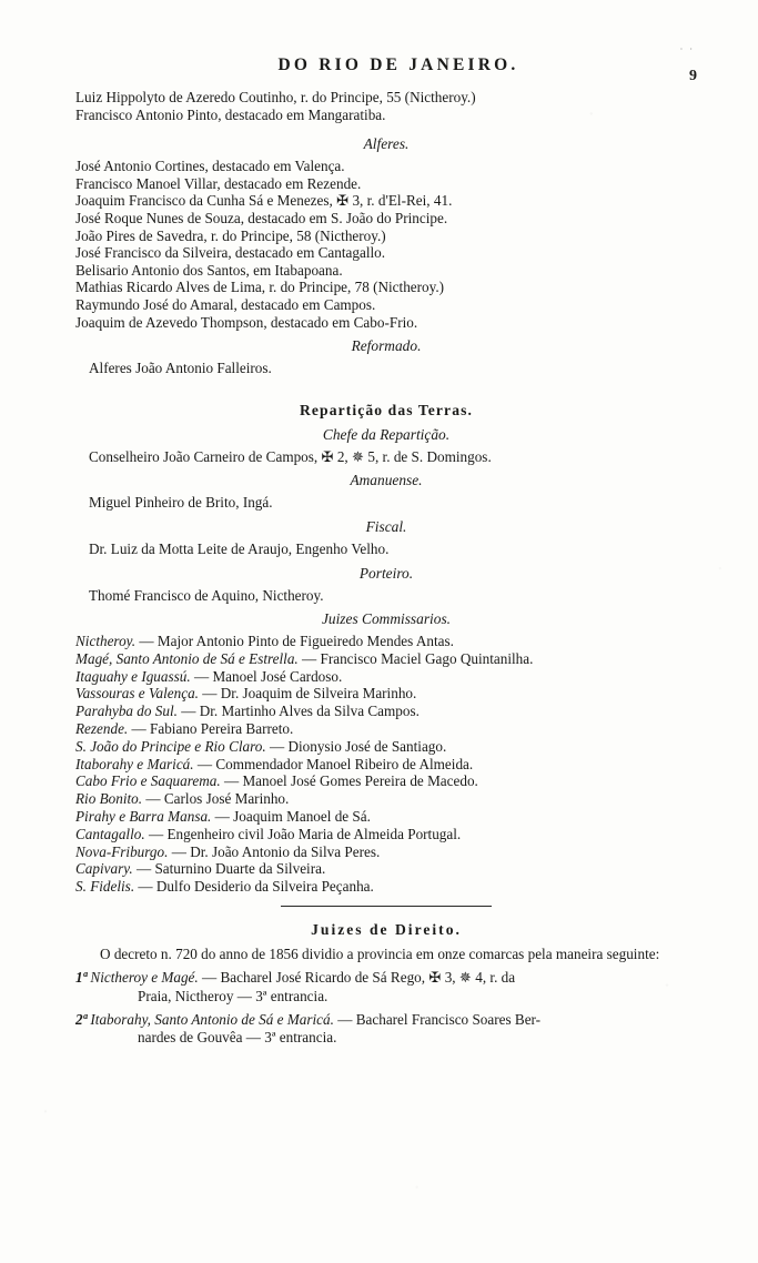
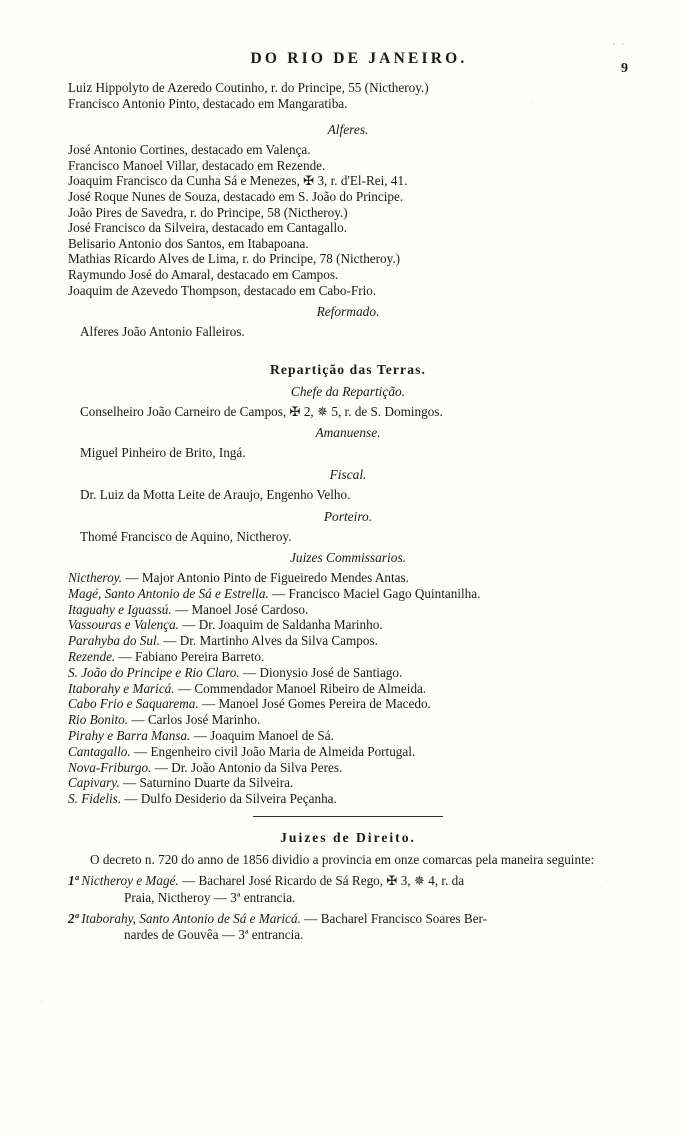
  · ·
  DO RIO DE JANEIRO.
  9
  Luiz Hippolyto de Azeredo Coutinho, r. do Principe, 55 (Nictheroy.)
  Francisco Antonio Pinto, destacado em Mangaratiba.
  Alferes.
  José Antonio Cortines, destacado em Valença.
  Francisco Manoel Villar, destacado em Rezende.
  Joaquim Francisco da Cunha Sá e Menezes, ✠ 3, r. d'El-Rei, 41.
  José Roque Nunes de Souza, destacado em S. João do Principe.
  João Pires de Savedra, r. do Principe, 58 (Nictheroy.)
  José Francisco da Silveira, destacado em Cantagallo.
  Belisario Antonio dos Santos, em Itabapoana.
  Mathias Ricardo Alves de Lima, r. do Principe, 78 (Nictheroy.)
  Raymundo José do Amaral, destacado em Campos.
  Joaquim de Azevedo Thompson, destacado em Cabo-Frio.
  Reformado.
  Alferes João Antonio Falleiros.
  Repartição das Terras.
  Chefe da Repartição.
  Conselheiro João Carneiro de Campos, ✠ 2, ✵ 5, r. de S. Domingos.
  Amanuense.
  Miguel Pinheiro de Brito, Ingá.
  Fiscal.
  Dr. Luiz da Motta Leite de Araujo, Engenho Velho.
  Porteiro.
  Thomé Francisco de Aquino, Nictheroy.
  Juizes Commissarios.
  Nictheroy. — Major Antonio Pinto de Figueiredo Mendes Antas.
  Magé, Santo Antonio de Sá e Estrella. — Francisco Maciel Gago Quintanilha.
  Itaguahy e Iguassú. — Manoel José Cardoso.
- Vassouras e Valença. — Dr. Joaquim de Silveira Marinho.
+ Vassouras e Valença. — Dr. Joaquim de Saldanha Marinho.
  Parahyba do Sul. — Dr. Martinho Alves da Silva Campos.
  Rezende. — Fabiano Pereira Barreto.
  S. João do Principe e Rio Claro. — Dionysio José de Santiago.
  Itaborahy e Maricá. — Commendador Manoel Ribeiro de Almeida.
  Cabo Frio e Saquarema. — Manoel José Gomes Pereira de Macedo.
  Rio Bonito. — Carlos José Marinho.
  Pirahy e Barra Mansa. — Joaquim Manoel de Sá.
  Cantagallo. — Engenheiro civil João Maria de Almeida Portugal.
  Nova-Friburgo. — Dr. João Antonio da Silva Peres.
  Capivary. — Saturnino Duarte da Silveira.
  S. Fidelis. — Dulfo Desiderio da Silveira Peçanha.
  Juizes de Direito.
  O decreto n. 720 do anno de 1856 dividio a provincia em onze comarcas pela maneira seguinte:
  1ª Nictheroy e Magé. — Bacharel José Ricardo de Sá Rego, ✠ 3, ✵ 4, r. da
  Praia, Nictheroy — 3ª entrancia.
  2ª Itaborahy, Santo Antonio de Sá e Maricá. — Bacharel Francisco Soares Ber-
  nardes de Gouvêa — 3ª entrancia.
